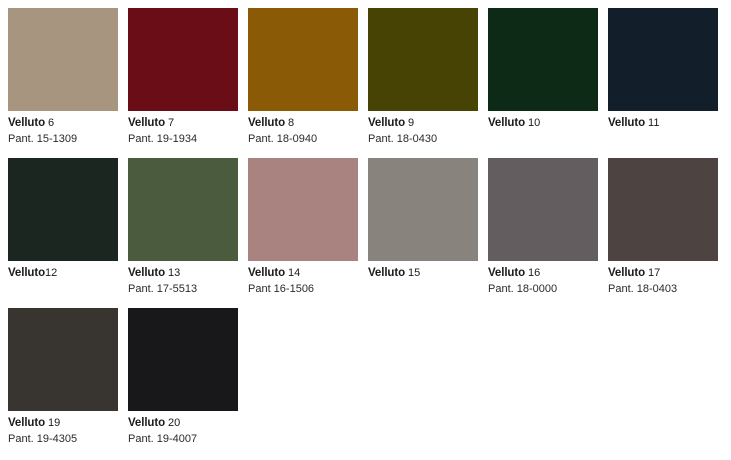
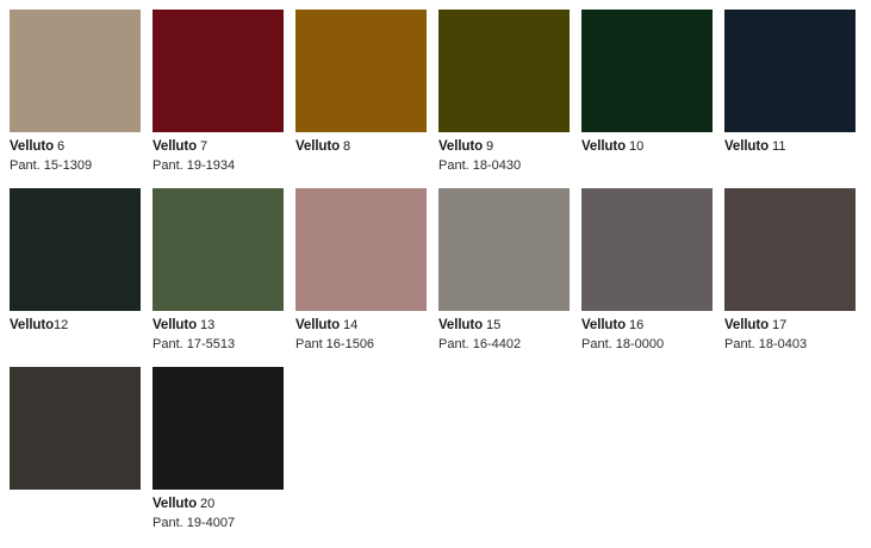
  Velluto 6
  Pant. 15-1309
  Velluto 7
  Pant. 19-1934
  Velluto 8
- Pant. 18-0940
  Velluto 9
  Pant. 18-0430
  Velluto 10
  Velluto 11
  Velluto12
  Velluto 13
  Pant. 17-5513
  Velluto 14
  Pant 16-1506
  Velluto 15
+ Pant. 16-4402
  Velluto 16
  Pant. 18-0000
  Velluto 17
  Pant. 18-0403
- Velluto 19
- Pant. 19-4305
  Velluto 20
  Pant. 19-4007
